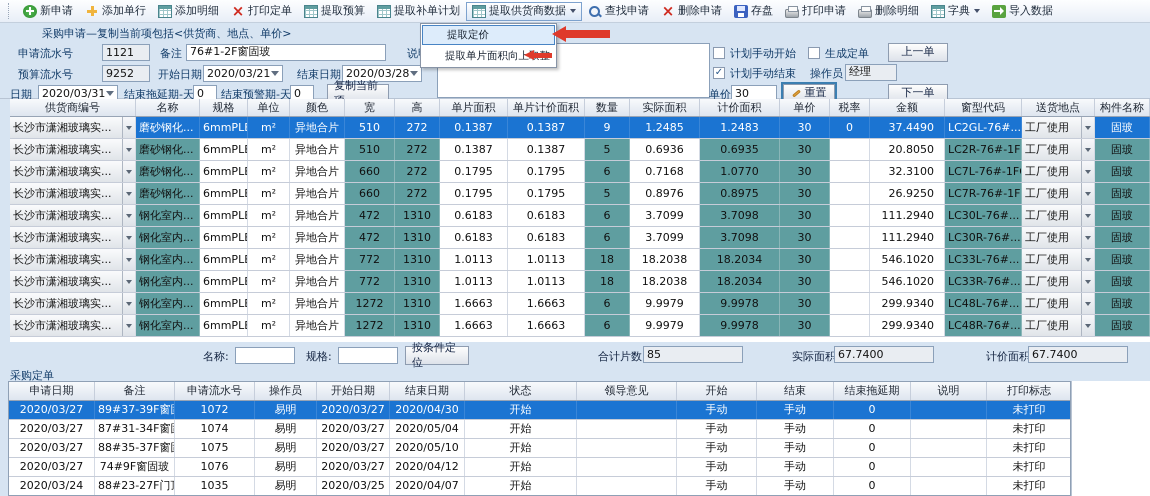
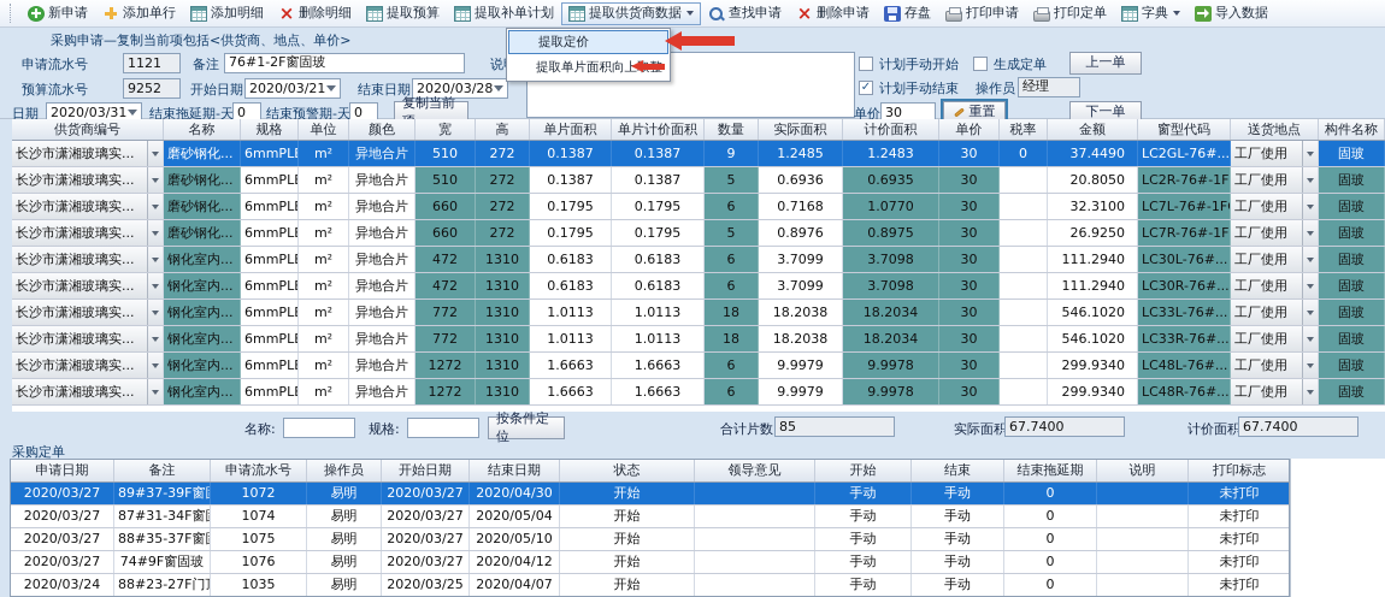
  新申请
  添加单行
  添加明细
- 打印定单
+ 删除明细
  提取预算
  提取补单计划
  提取供货商数据
  查找申请
  删除申请
  存盘
  打印申请
- 删除明细
+ 打印定单
  字典
  导入数据
  采购申请—复制当前项包括<供货商、地点、单价>
  申请流水号
  1121
  备注
  76#1-2F窗固玻
  预算流水号
  9252
  开始日期
  2020/03/21
  结束日期
  2020/03/28
  日期
  2020/03/31
  结束拖延期-天
  0
  结束预警期-天
  0
  复制当前
  计划手动开始
  生成定单
  上一单
  ✓
  计划手动结束
  操作员
  经理
  单价
  30
  重置
  下一单
  供货商编号
  名称
  规格
  单位
  颜色
  宽
  高
  单片面积
  单片计价面积
  数量
  实际面积
  计价面积
  单价
  税率
  金额
  窗型代码
  送货地点
  构件名称
  长沙市潇湘玻璃实...
  磨砂钢化...
  m²
  异地合片
  510
  272
  0.1387
  0.1387
  9
  1.2485
  1.2483
  30
  0
  37.4490
  LC2GL-76#...
  工厂使用
  固玻
  长沙市潇湘玻璃实...
  磨砂钢化...
  m²
  异地合片
  510
  272
  0.1387
  0.1387
  5
  0.6936
  0.6935
  30
  20.8050
  LC2R-76#-1F
  工厂使用
  固玻
  长沙市潇湘玻璃实...
  磨砂钢化...
  m²
  异地合片
  660
  272
  0.1795
  0.1795
  6
  0.7168
  1.0770
  30
  32.3100
  LC7L-76#-1F
  工厂使用
  固玻
  长沙市潇湘玻璃实...
  磨砂钢化...
  m²
  异地合片
  660
  272
  0.1795
  0.1795
  5
  0.8976
  0.8975
  30
  26.9250
  LC7R-76#-1F
  工厂使用
  固玻
  长沙市潇湘玻璃实...
  钢化室内...
  m²
  异地合片
  472
  1310
  0.6183
  0.6183
  6
  3.7099
  3.7098
  30
  111.2940
  LC30L-76#...
  工厂使用
  固玻
  长沙市潇湘玻璃实...
  钢化室内...
  m²
  异地合片
  472
  1310
  0.6183
  0.6183
  6
  3.7099
  3.7098
  30
  111.2940
  LC30R-76#...
  工厂使用
  固玻
  长沙市潇湘玻璃实...
  钢化室内...
  m²
  异地合片
  772
  1310
  1.0113
  1.0113
  18
  18.2038
  18.2034
  30
  546.1020
  LC33L-76#...
  工厂使用
  固玻
  长沙市潇湘玻璃实...
  钢化室内...
  m²
  异地合片
  772
  1310
  1.0113
  1.0113
  18
  18.2038
  18.2034
  30
  546.1020
  LC33R-76#...
  工厂使用
  固玻
  长沙市潇湘玻璃实...
  钢化室内...
  m²
  异地合片
  1272
  1310
  1.6663
  1.6663
  6
  9.9979
  9.9978
  30
  299.9340
  LC48L-76#...
  工厂使用
  固玻
  长沙市潇湘玻璃实...
  钢化室内...
  m²
  异地合片
  1272
  1310
  1.6663
  1.6663
  6
  9.9979
  9.9978
  30
  299.9340
  LC48R-76#...
  工厂使用
  固玻
  名称:
  规格:
  按条件定位
  合计片数
  85
  实际面积
  67.7400
  计价面积
  67.7400
  采购定单
  申请日期
  备注
  申请流水号
  操作员
  开始日期
  结束日期
  状态
  领导意见
  开始
  结束
  结束拖延期
  说明
  打印标志
  2020/03/27
  89#37-39F窗
  1072
  易明
  2020/03/27
  2020/04/30
  开始
  手动
  手动
  0
  未打印
  2020/03/27
  87#31-34F窗
  1074
  易明
  2020/03/27
  2020/05/04
  开始
  手动
  手动
  0
  未打印
  2020/03/27
  88#35-37F窗
  1075
  易明
  2020/03/27
  2020/05/10
  开始
  手动
  手动
  0
  未打印
  2020/03/27
  74#9F窗固玻
  1076
  易明
  2020/03/27
  2020/04/12
  开始
  手动
  手动
  0
  未打印
  2020/03/24
  88#23-27F门
  1035
  易明
  2020/03/25
  2020/04/07
  开始
  手动
  手动
  0
  未打印
  提取定价
  提取单片面积向上
